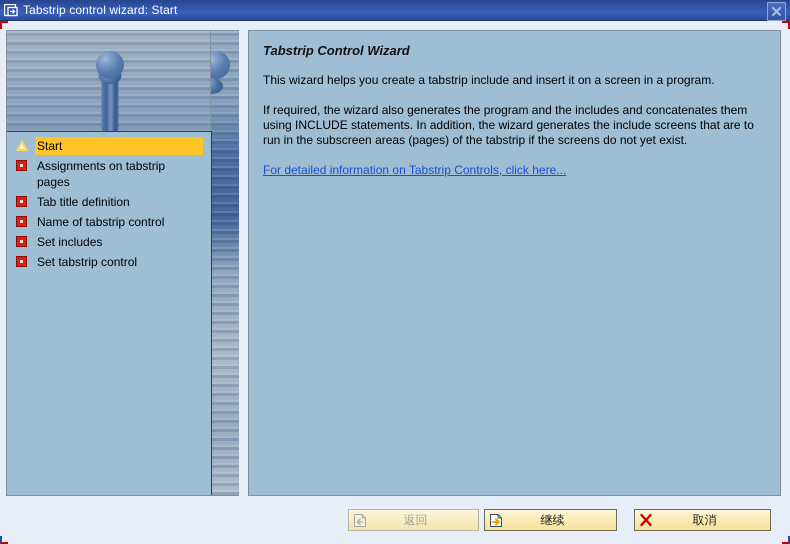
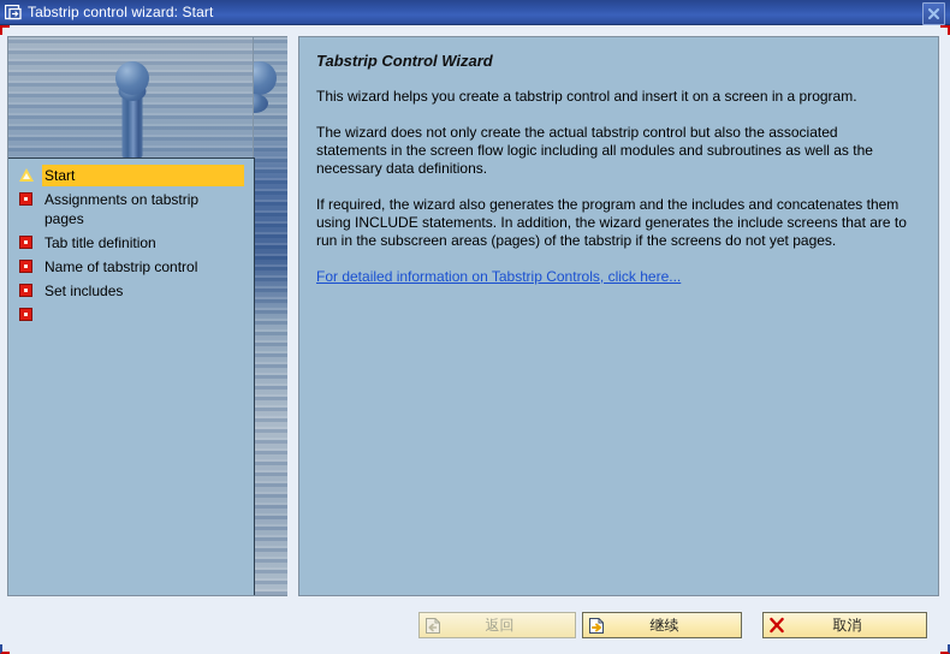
  Tabstrip control wizard: Start
  Start
  Assignments on tabstrip pages
  Tab title definition
  Name of tabstrip control
  Set includes
- Set tabstrip control
  Tabstrip Control Wizard
- This wizard helps you create a tabstrip include and insert it on a screen in a program.
+ This wizard helps you create a tabstrip control and insert it on a screen in a program.
+ The wizard does not only create the actual tabstrip control but also the associated statements in the screen flow logic including all modules and subroutines as well as the necessary data definitions.
- If required, the wizard also generates the program and the includes and concatenates them using INCLUDE statements. In addition, the wizard generates the include screens that are to run in the subscreen areas (pages) of the tabstrip if the screens do not yet exist.
+ If required, the wizard also generates the program and the includes and concatenates them using INCLUDE statements. In addition, the wizard generates the include screens that are to run in the subscreen areas (pages) of the tabstrip if the screens do not yet pages.
  For detailed information on Tabstrip Controls, click here...
  返回
  继续
  取消
